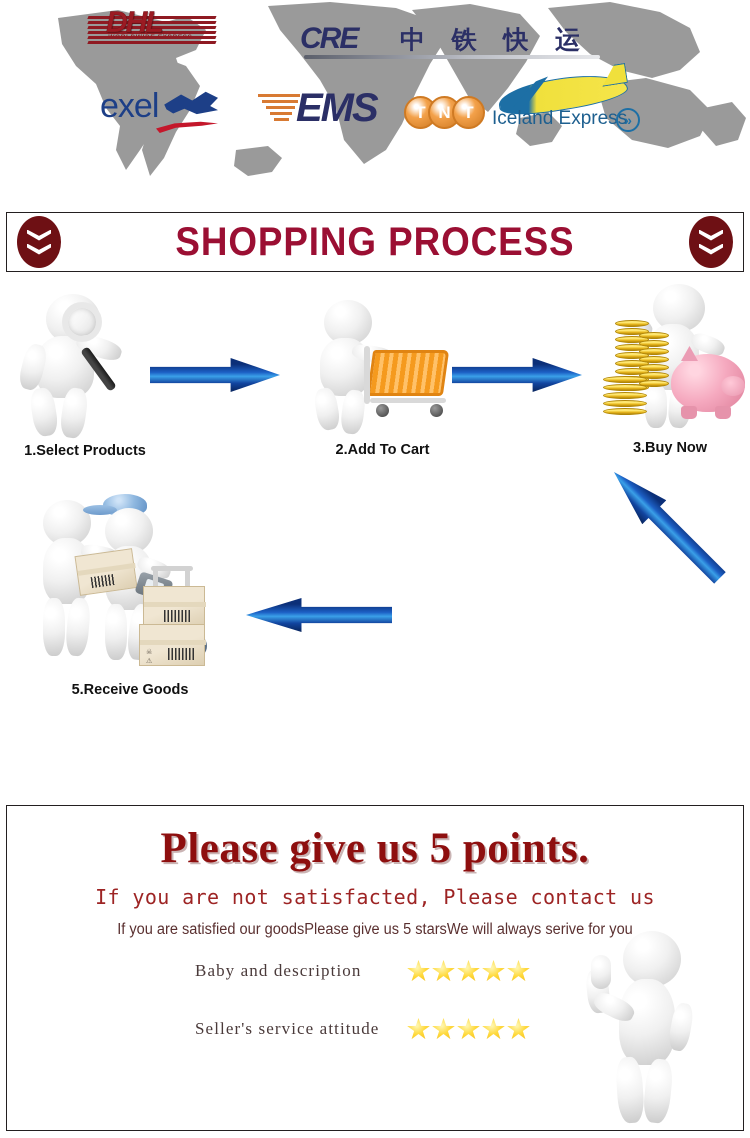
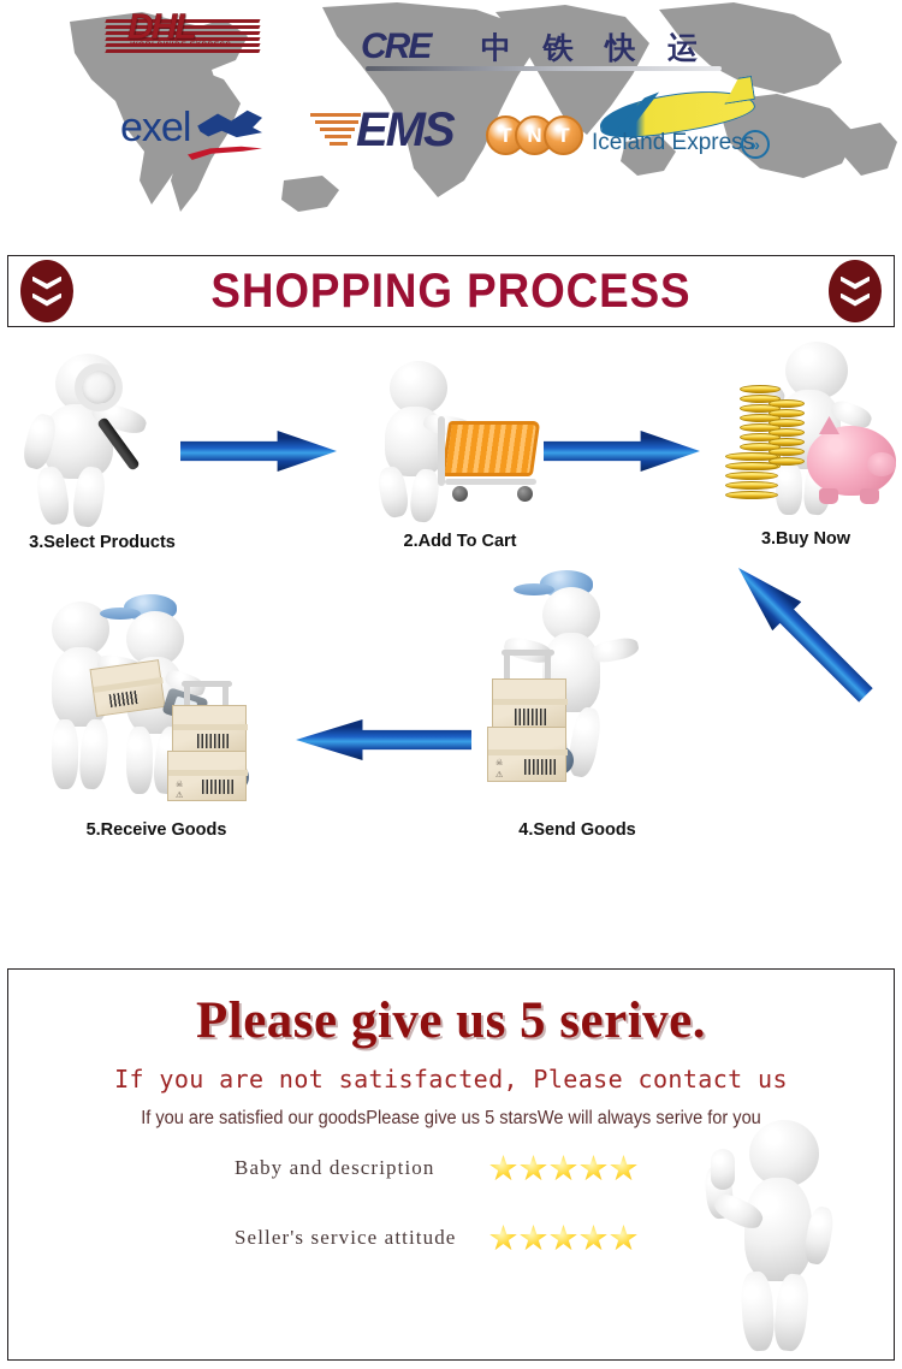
  DHL
  CRE
  中 铁 快 运
  exel
  EMS
  T
  N
  T
  Iceland Express
  »
  SHOPPING PROCESS
- 1.Select Products
+ 3.Select Products
  2.Add To Cart
  3.Buy Now
+ 4.Send Goods
  5.Receive Goods
- Please give us 5 points.
+ Please give us 5 serive.
  If you are not satisfacted, Please contact us
  If you are satisfied our goodsPlease give us 5 starsWe will always serive for you
  Baby and description
  Seller's service attitude
